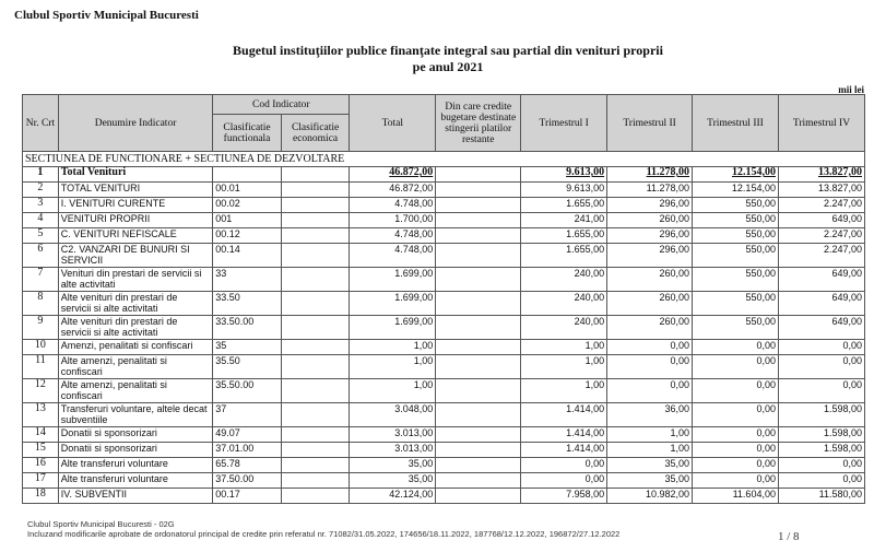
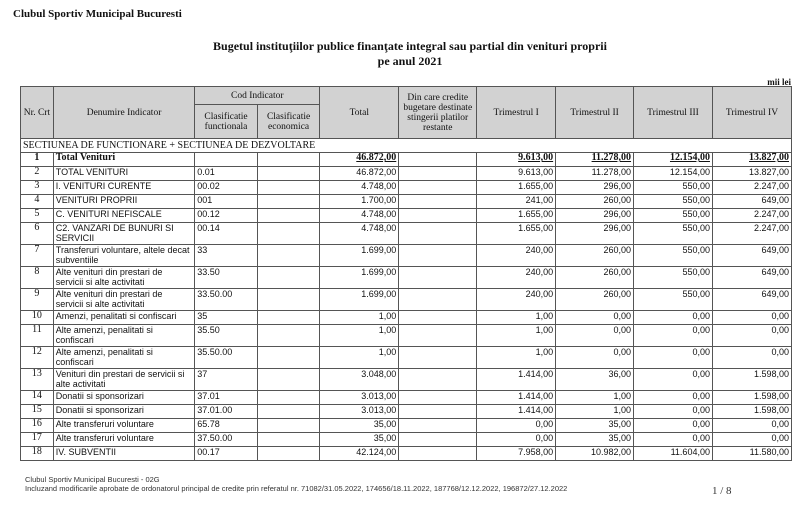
  Clubul Sportiv Municipal Bucuresti
  Bugetul instituţiilor publice finanţate integral sau partial din venituri proprii
  pe anul 2021
  mii lei
  Nr. Crt	Denumire Indicator	Cod Indicator	Total	Din care credite bugetare destinate stingerii platilor restante	Trimestrul I	Trimestrul II	Trimestrul III	Trimestrul IV
  Clasificatie functionala	Clasificatie economica
  SECTIUNEA DE FUNCTIONARE + SECTIUNEA DE DEZVOLTARE
  1	Total Venituri			46.872,00		9.613,00	11.278,00	12.154,00	13.827,00
- 2	TOTAL VENITURI	00.01		46.872,00		9.613,00	11.278,00	12.154,00	13.827,00
+ 2	TOTAL VENITURI	0.01		46.872,00		9.613,00	11.278,00	12.154,00	13.827,00
  3	I. VENITURI CURENTE	00.02		4.748,00		1.655,00	296,00	550,00	2.247,00
  4	VENITURI PROPRII	001		1.700,00		241,00	260,00	550,00	649,00
  5	C. VENITURI NEFISCALE	00.12		4.748,00		1.655,00	296,00	550,00	2.247,00
  6	C2. VANZARI DE BUNURI SI SERVICII	00.14		4.748,00		1.655,00	296,00	550,00	2.247,00
- 7	Venituri din prestari de servicii si alte activitati	33		1.699,00		240,00	260,00	550,00	649,00
+ 7	Transferuri voluntare, altele decat subventiile	33		1.699,00		240,00	260,00	550,00	649,00
  8	Alte venituri din prestari de servicii si alte activitati	33.50		1.699,00		240,00	260,00	550,00	649,00
  9	Alte venituri din prestari de servicii si alte activitati	33.50.00		1.699,00		240,00	260,00	550,00	649,00
  10	Amenzi, penalitati si confiscari	35		1,00		1,00	0,00	0,00	0,00
  11	Alte amenzi, penalitati si confiscari	35.50		1,00		1,00	0,00	0,00	0,00
  12	Alte amenzi, penalitati si confiscari	35.50.00		1,00		1,00	0,00	0,00	0,00
- 13	Transferuri voluntare, altele decat subventiile	37		3.048,00		1.414,00	36,00	0,00	1.598,00
+ 13	Venituri din prestari de servicii si alte activitati	37		3.048,00		1.414,00	36,00	0,00	1.598,00
- 14	Donatii si sponsorizari	49.07		3.013,00		1.414,00	1,00	0,00	1.598,00
+ 14	Donatii si sponsorizari	37.01		3.013,00		1.414,00	1,00	0,00	1.598,00
  15	Donatii si sponsorizari	37.01.00		3.013,00		1.414,00	1,00	0,00	1.598,00
  16	Alte transferuri voluntare	65.78		35,00		0,00	35,00	0,00	0,00
  17	Alte transferuri voluntare	37.50.00		35,00		0,00	35,00	0,00	0,00
  18	IV. SUBVENTII	00.17		42.124,00		7.958,00	10.982,00	11.604,00	11.580,00
  Clubul Sportiv Municipal Bucuresti - 02G
  Incluzand modificarile aprobate de ordonatorul principal de credite prin referatul nr. 71082/31.05.2022, 174656/18.11.2022, 187768/12.12.2022, 196872/27.12.2022
  1 / 8
